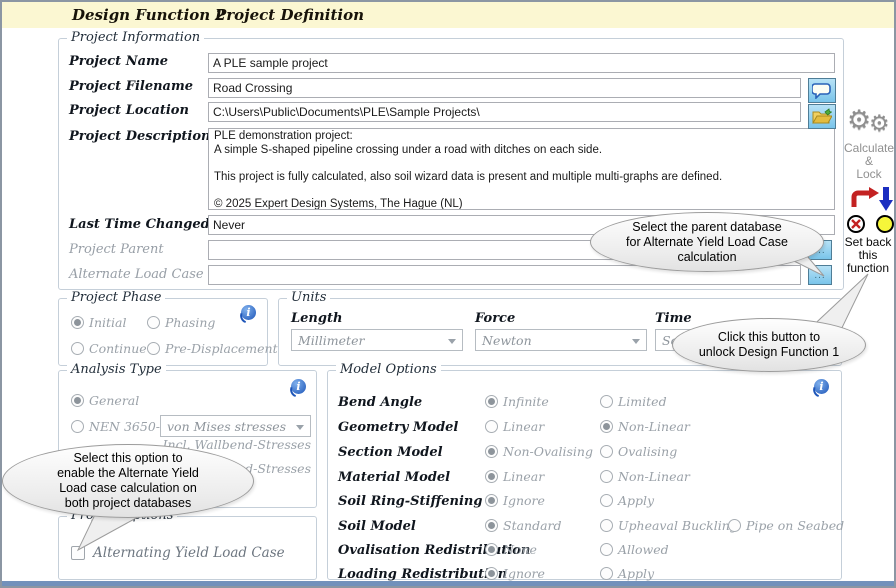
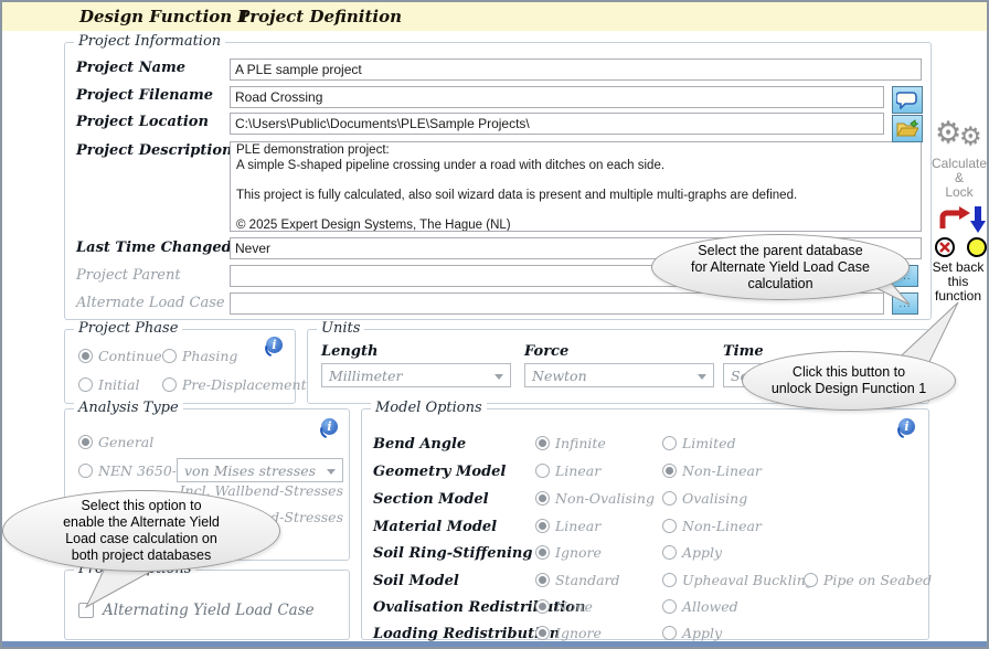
- Design Function 2
+ Design Function 1
  Project Definition
  Project Information
  Project Name
  A PLE sample project
  Project Filename
  Road Crossing
  Project Location
  C:\Users\Public\Documents\PLE\Sample Projects\
  Project Description
  PLE demonstration project:
  A simple S-shaped pipeline crossing under a road with ditches on each side.
  This project is fully calculated, also soil wizard data is present and multiple multi-graphs are defined.
  © 2025 Expert Design Systems, The Hague (NL)
  Last Time Changed
  Never
  Project Parent
  Alternate Load Case
  ⚙
  ⚙
  Calculate
  &
  Lock
  Set back
  this
  function
  Project Phase
- Initial
+ Continue
  Phasing
- Continue
+ Initial
  Pre-Displacement
  Units
  Length
  Millimeter
  Force
  Newton
  Time
  Analysis Type
  General
  NEN 3650-
  von Mises stresses
  Incl. Wallbend-Stresses
  Alternating Yield Load Case
  Model Options
  Bend Angle
  Infinite
  Limited
  Geometry Model
  Linear
  Non-Linear
  Section Model
  Non-Ovalising
  Ovalising
  Material Model
  Linear
  Non-Linear
  Soil Ring-Stiffening
  Ignore
  Apply
  Soil Model
  Standard
  Upheaval Bucklin
  Pipe on Seabed
  Ovalisation Redistrition
  None
  Allowed
  Loading Redistributn
  Ignore
  Apply
  Select the parent database
  for Alternate Yield Load Case
  calculation
  Click this button to
  unlock Design Function 1
  Select this option to
  enable the Alternate Yield
  Load case calculation on
  both project databases
